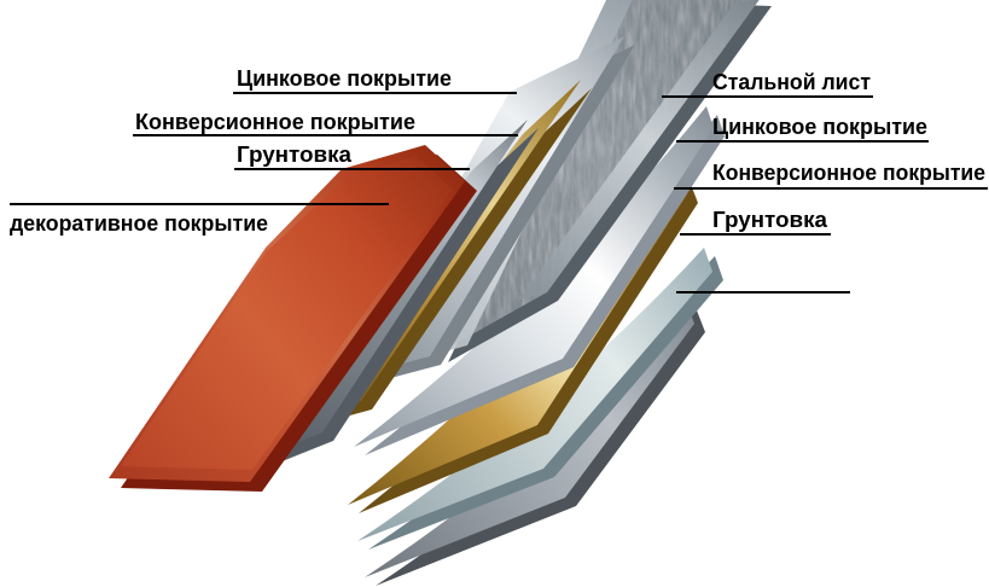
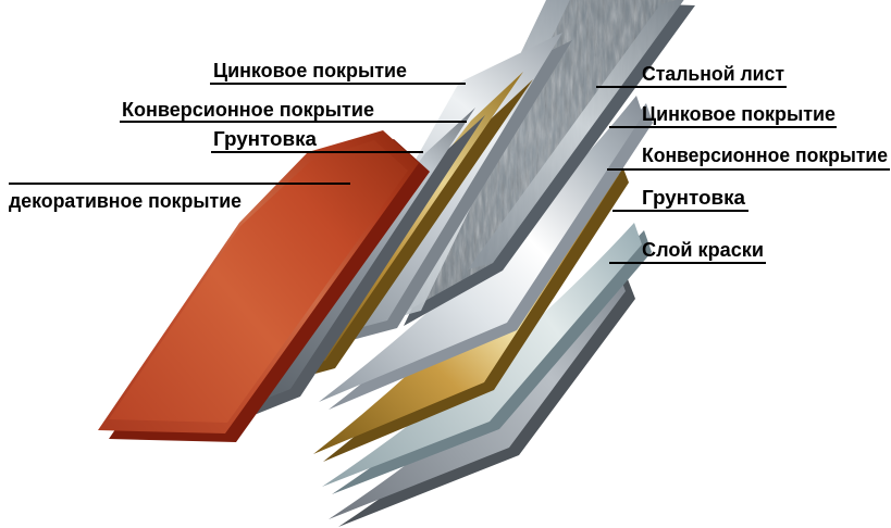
  Цинковое покрытие
  Конверсионное покрытие
  Грунтовка
  декоративное покрытие
  Стальной лист
  Цинковое покрытие
  Конверсионное покрытие
  Грунтовка
+ Слой краски
